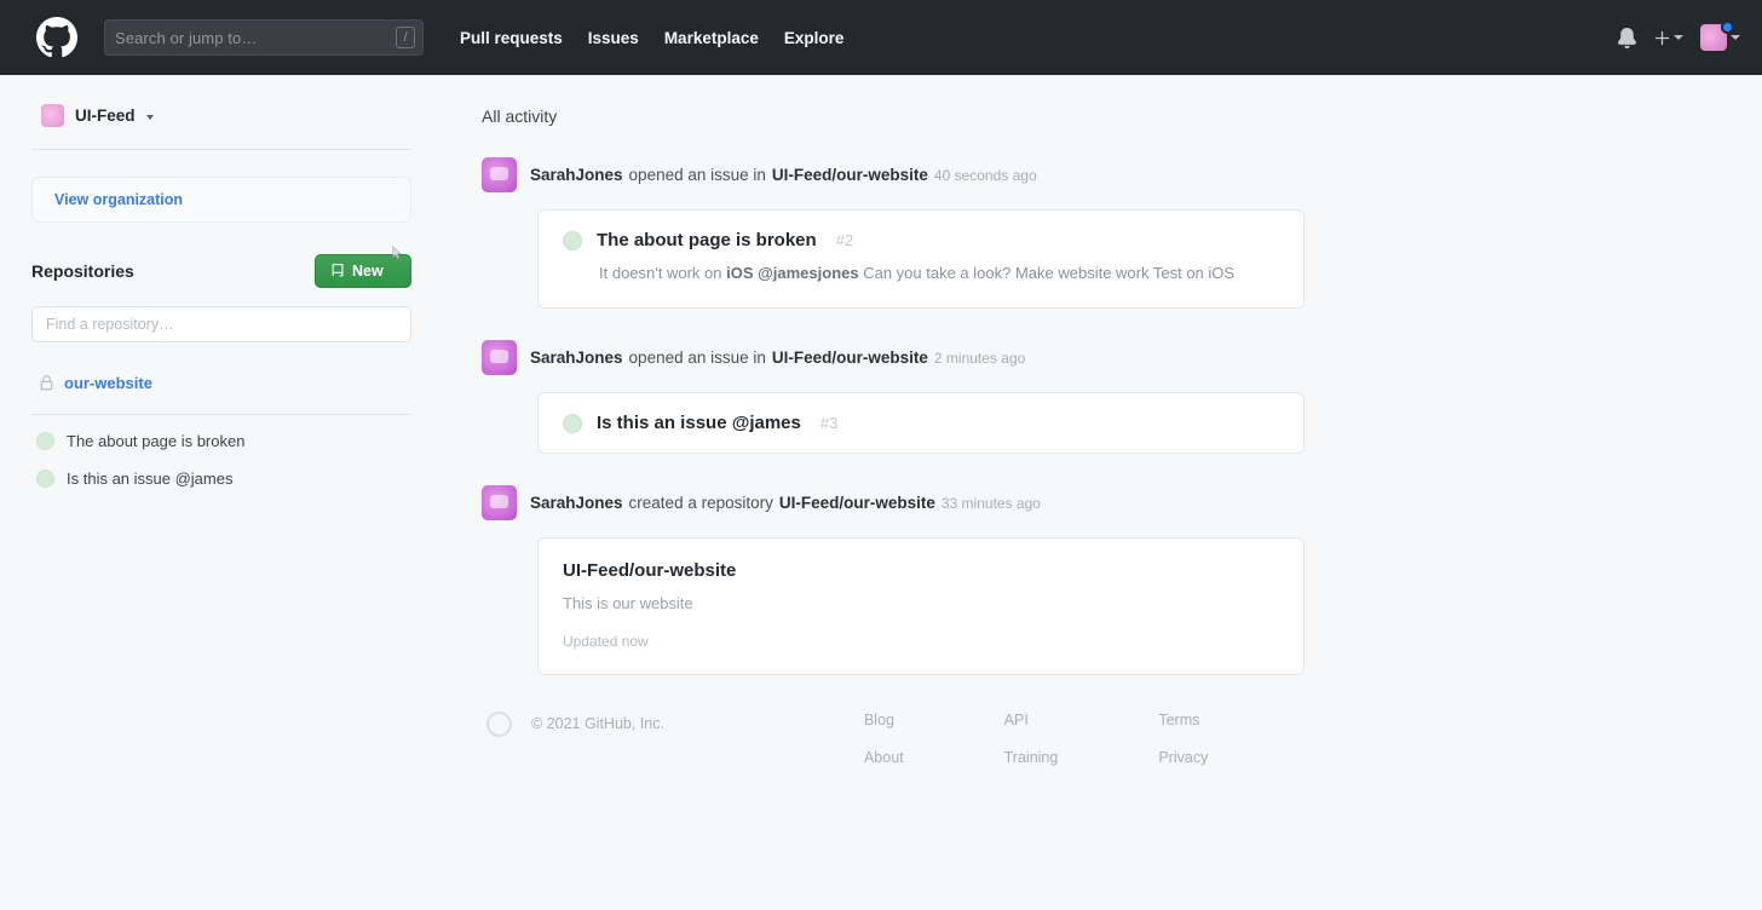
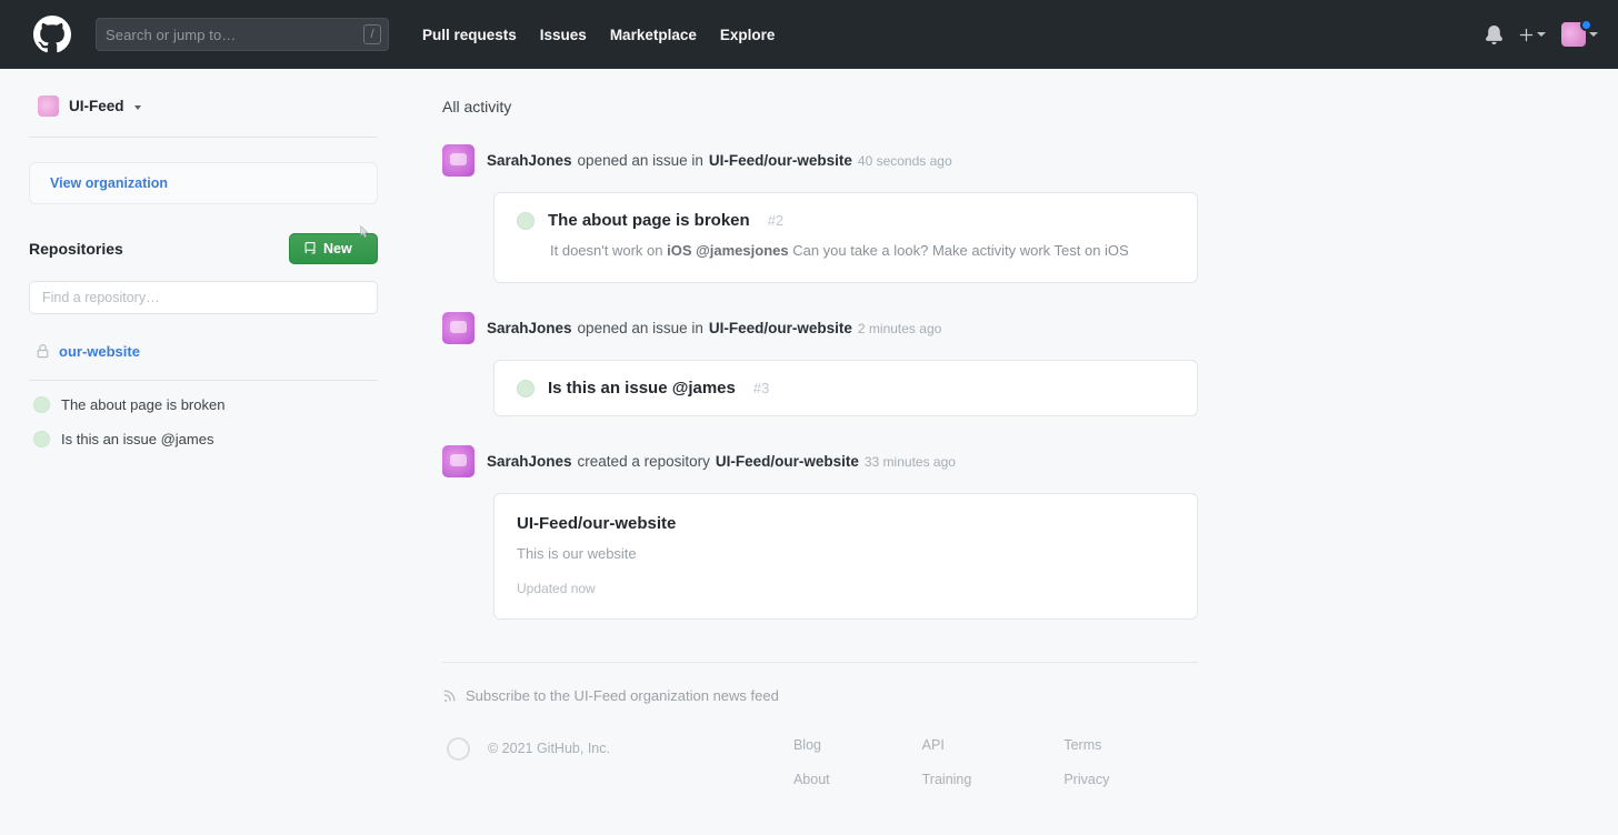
  Search or jump to…
  /
  Pull requests
  Issues
  Marketplace
  Explore
  UI-Feed
  View organization
  Repositories
  New
  Find a repository…
  our-website
  The about page is broken
  Is this an issue @james
  All activity
  SarahJones
  opened an issue in
  UI-Feed/our-website
  40 seconds ago
  The about page is broken
  #2
- It doesn't work on iOS @jamesjones Can you take a look? Make website work Test on iOS
+ It doesn't work on iOS @jamesjones Can you take a look? Make activity work Test on iOS
  SarahJones
  opened an issue in
  UI-Feed/our-website
  2 minutes ago
  Is this an issue @james
  #3
  SarahJones
  created a repository
  UI-Feed/our-website
  33 minutes ago
  UI-Feed/our-website
  This is our website
  Updated now
+ Subscribe to the UI-Feed organization news feed
  © 2021 GitHub, Inc.
  Blog
  About
  API
  Training
  Terms
  Privacy
